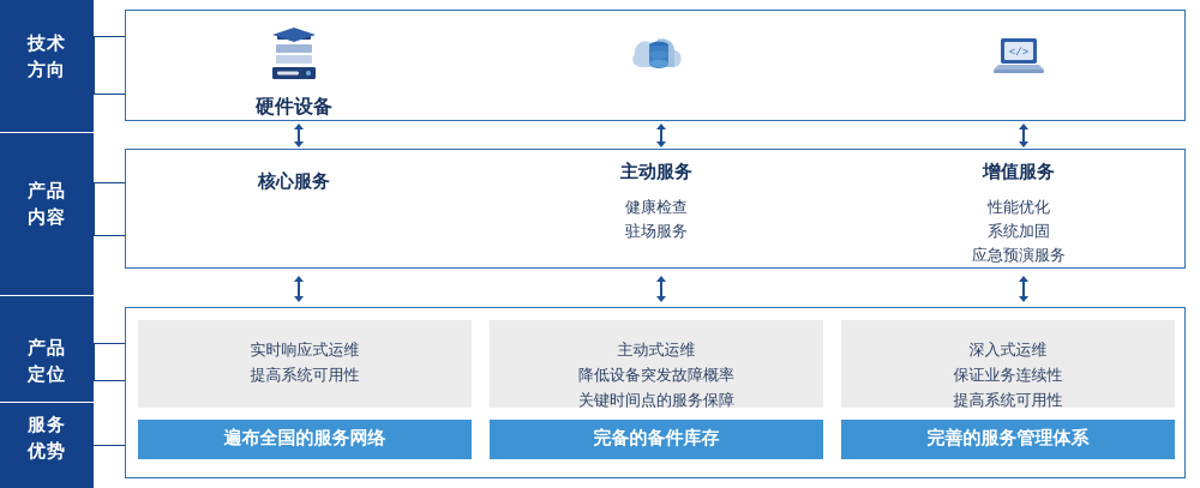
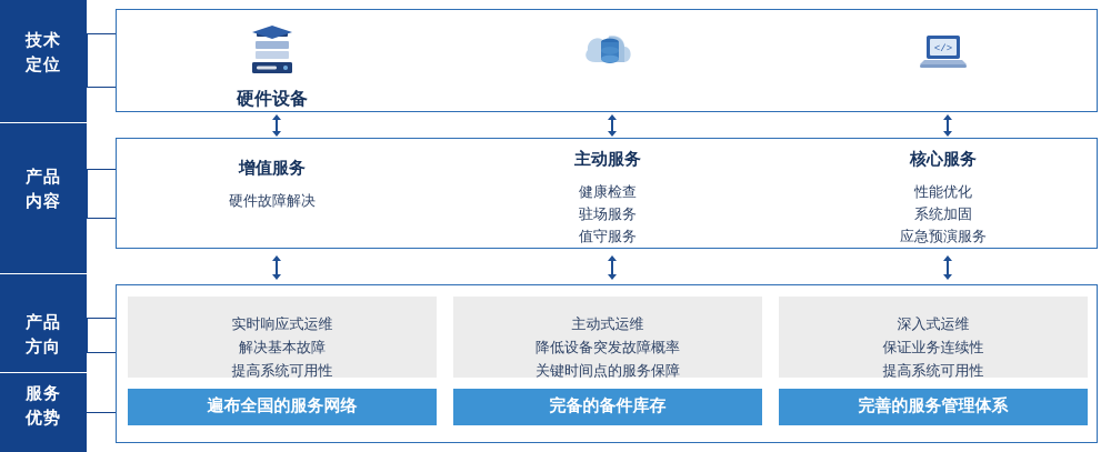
  技术
- 方向
+ 定位
  产品
  内容
  产品
- 定位
+ 方向
  服务
  优势
  硬件设备
  </>
- 核心服务
+ 增值服务
+ 硬件故障解决
  主动服务
  健康检查
  驻场服务
+ 值守服务
- 增值服务
+ 核心服务
  性能优化
  系统加固
  应急预演服务
  实时响应式运维
+ 解决基本故障
  提高系统可用性
  主动式运维
  降低设备突发故障概率
  关键时间点的服务保障
  深入式运维
  保证业务连续性
  提高系统可用性
  遍布全国的服务网络
  完备的备件库存
  完善的服务管理体系
